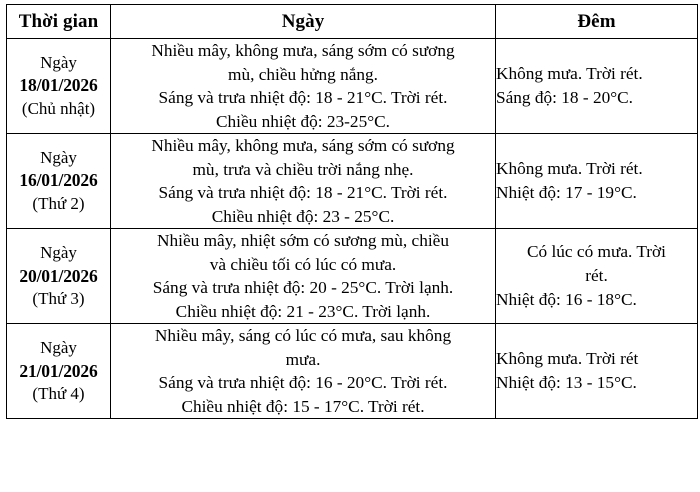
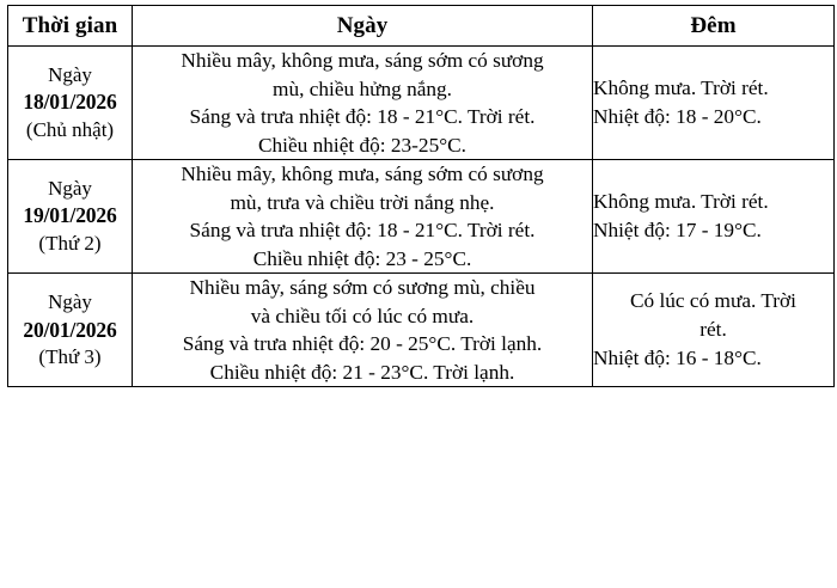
  Thời gian	Ngày	Đêm
- Ngày 18/01/2026 (Chủ nhật)	Nhiều mây, không mưa, sáng sớm có sương mù, chiều hửng nắng. Sáng và trưa nhiệt độ: 18 - 21°C. Trời rét. Chiều nhiệt độ: 23-25°C.	Không mưa. Trời rét. Sáng độ: 18 - 20°C.
+ Ngày 18/01/2026 (Chủ nhật)	Nhiều mây, không mưa, sáng sớm có sương mù, chiều hửng nắng. Sáng và trưa nhiệt độ: 18 - 21°C. Trời rét. Chiều nhiệt độ: 23-25°C.	Không mưa. Trời rét. Nhiệt độ: 18 - 20°C.
- Ngày 16/01/2026 (Thứ 2)	Nhiều mây, không mưa, sáng sớm có sương mù, trưa và chiều trời nắng nhẹ. Sáng và trưa nhiệt độ: 18 - 21°C. Trời rét. Chiều nhiệt độ: 23 - 25°C.	Không mưa. Trời rét. Nhiệt độ: 17 - 19°C.
+ Ngày 19/01/2026 (Thứ 2)	Nhiều mây, không mưa, sáng sớm có sương mù, trưa và chiều trời nắng nhẹ. Sáng và trưa nhiệt độ: 18 - 21°C. Trời rét. Chiều nhiệt độ: 23 - 25°C.	Không mưa. Trời rét. Nhiệt độ: 17 - 19°C.
- Ngày 20/01/2026 (Thứ 3)	Nhiều mây, nhiệt sớm có sương mù, chiều và chiều tối có lúc có mưa. Sáng và trưa nhiệt độ: 20 - 25°C. Trời lạnh. Chiều nhiệt độ: 21 - 23°C. Trời lạnh.	Có lúc có mưa. Trời rét. Nhiệt độ: 16 - 18°C.
+ Ngày 20/01/2026 (Thứ 3)	Nhiều mây, sáng sớm có sương mù, chiều và chiều tối có lúc có mưa. Sáng và trưa nhiệt độ: 20 - 25°C. Trời lạnh. Chiều nhiệt độ: 21 - 23°C. Trời lạnh.	Có lúc có mưa. Trời rét. Nhiệt độ: 16 - 18°C.
- Ngày 21/01/2026 (Thứ 4)	Nhiều mây, sáng có lúc có mưa, sau không mưa. Sáng và trưa nhiệt độ: 16 - 20°C. Trời rét. Chiều nhiệt độ: 15 - 17°C. Trời rét.	Không mưa. Trời rét Nhiệt độ: 13 - 15°C.
